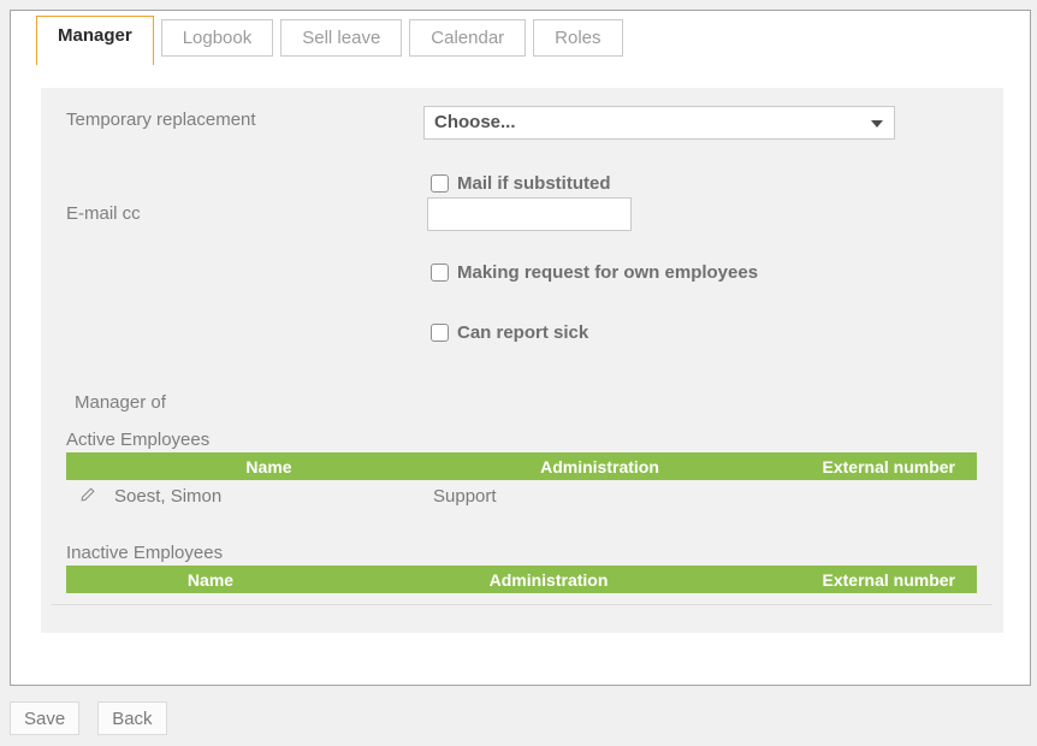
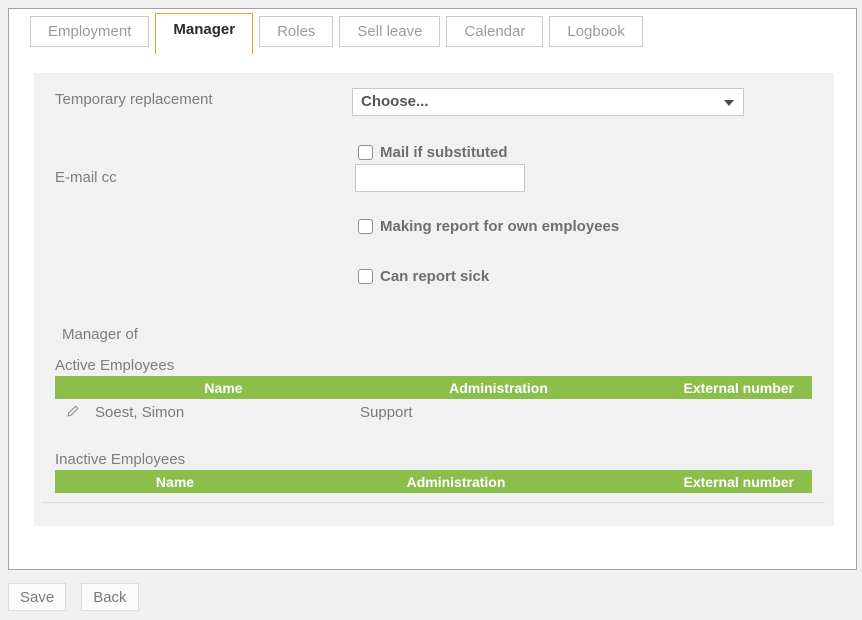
+ Employment
  Manager
- Logbook
+ Roles
  Sell leave
  Calendar
- Roles
+ Logbook
  Temporary replacement
  Choose...
  Mail if substituted
  E-mail cc
- Making request for own employees
+ Making report for own employees
  Can report sick
  Manager of
  Active Employees
  Name
  Administration
  External number
  Soest, Simon
  Support
  Inactive Employees
  Name
  Administration
  External number
  Save
  Back
